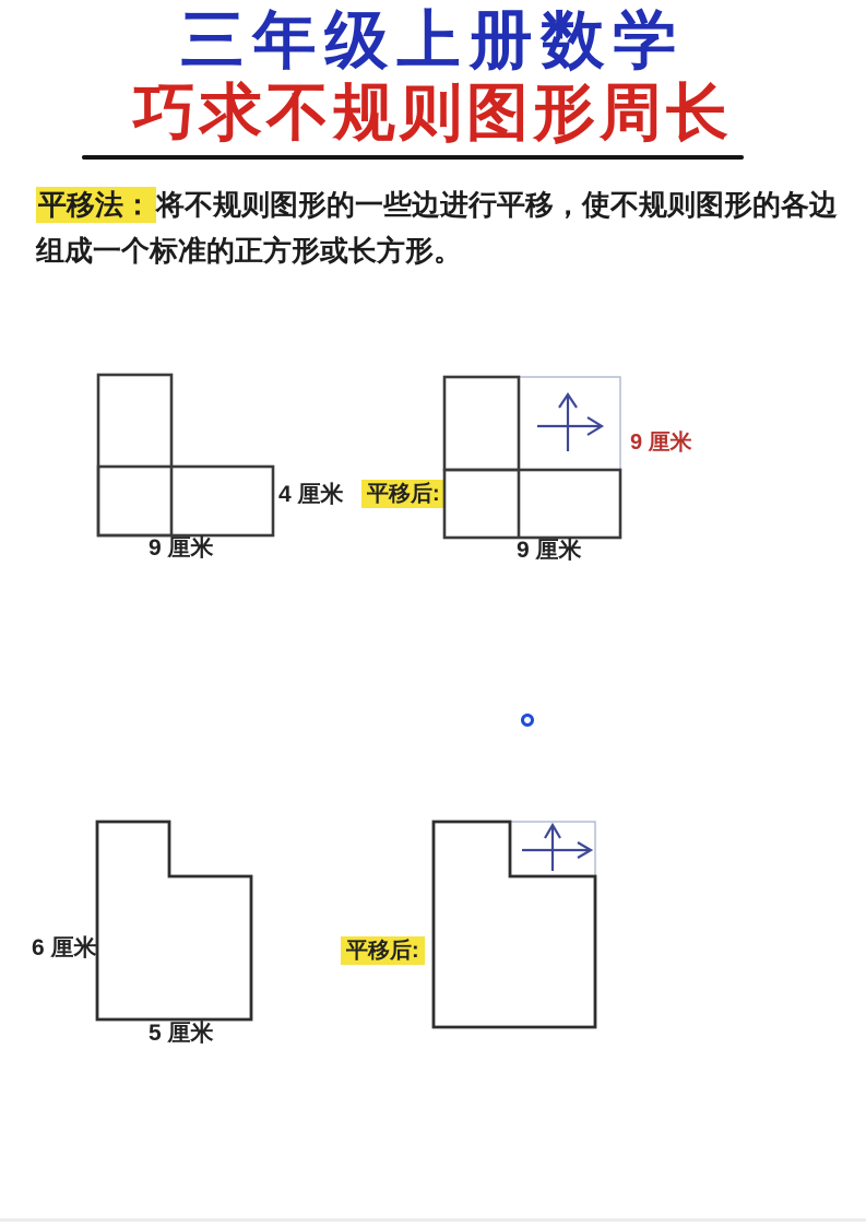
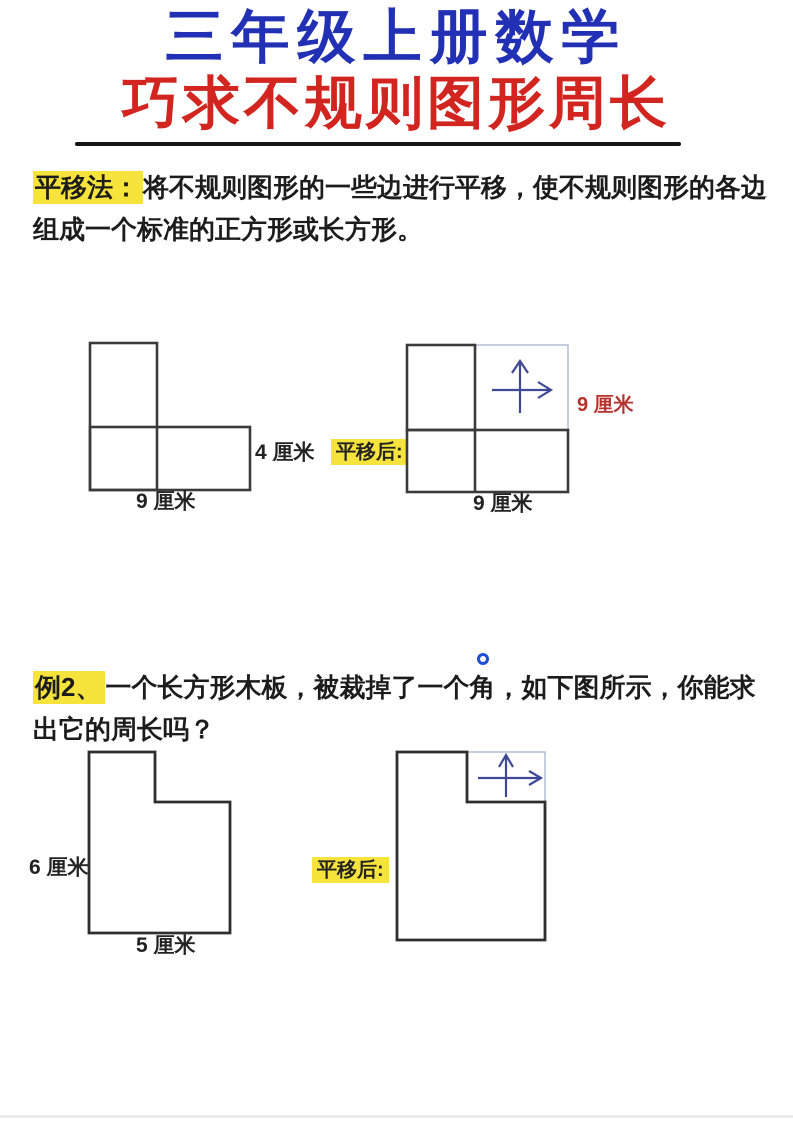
  三年级上册数学
  巧求不规则图形周长
  平移法： 将不规则图形的一些边进行平移，使不规则图形的各边
  组成一个标准的正方形或长方形。
  4 厘米
  9 厘米
  平移后:
  9 厘米
  9 厘米
+ 例2、 一个长方形木板，被裁掉了一个角，如下图所示，你能求
+ 出它的周长吗？
  6 厘米
  5 厘米
  平移后:
